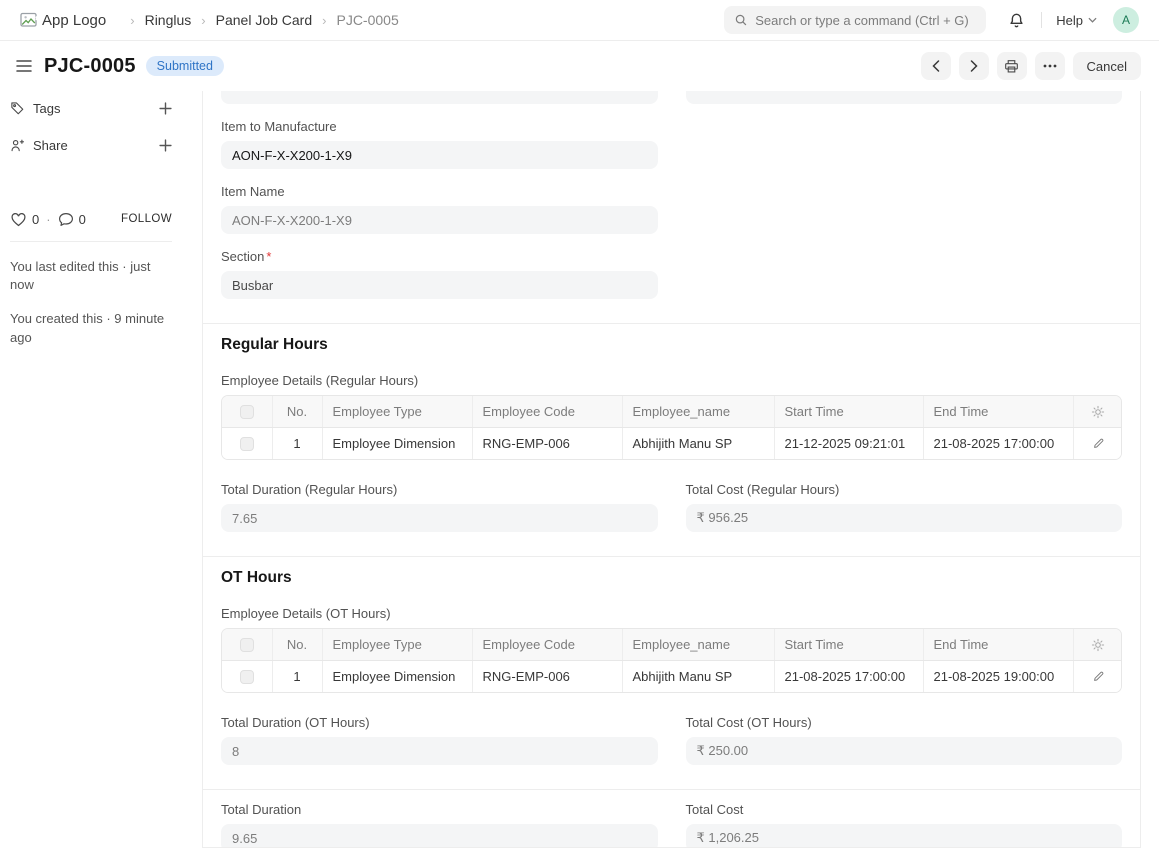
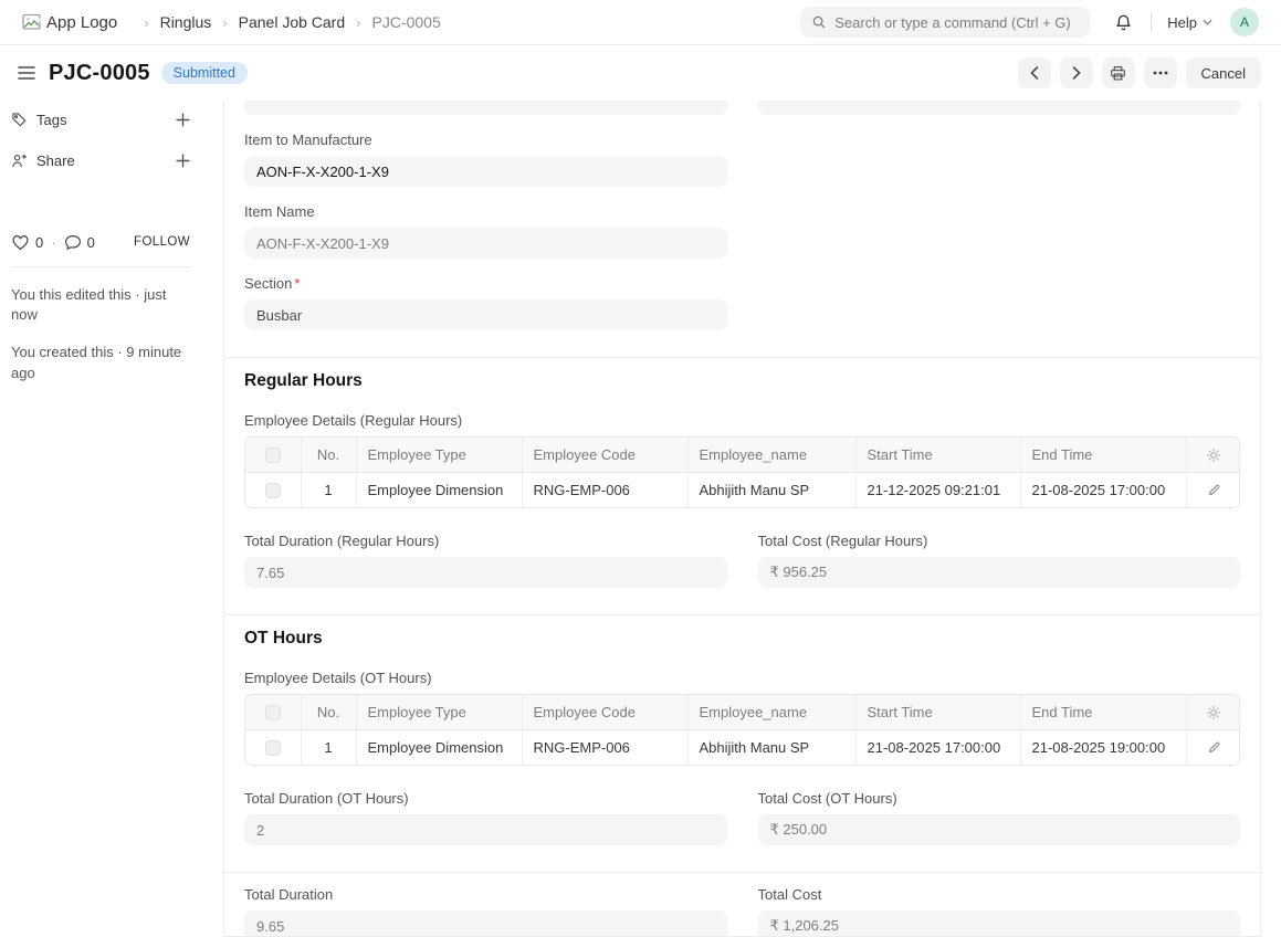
  App Logo
  ›
  Ringlus
  ›
  Panel Job Card
  ›
  PJC-0005
  Search or type a command (Ctrl + G)
  Help
  A
  PJC-0005
  Submitted
  Cancel
  Tags
  Share
  0
  ·
  0
  FOLLOW
- You last edited this · just now
+ You this edited this · just now
  You created this · 9 minute ago
  Item to Manufacture
  AON-F-X-X200-1-X9
  Item Name
  AON-F-X-X200-1-X9
  Section *
  Busbar
  Regular Hours
  Employee Details (Regular Hours)
  	No.	Employee Type	Employee Code	Employee_name	Start Time	End Time
  	1	Employee Dimension	RNG-EMP-006	Abhijith Manu SP	21-12-2025 09:21:01	21-08-2025 17:00:00
  Total Duration (Regular Hours)
  7.65
  Total Cost (Regular Hours)
  ₹ 956.25
  OT Hours
  Employee Details (OT Hours)
  	No.	Employee Type	Employee Code	Employee_name	Start Time	End Time
  	1	Employee Dimension	RNG-EMP-006	Abhijith Manu SP	21-08-2025 17:00:00	21-08-2025 19:00:00
  Total Duration (OT Hours)
- 8
+ 2
  Total Cost (OT Hours)
  ₹ 250.00
  Total Duration
  9.65
  Total Cost
  ₹ 1,206.25
